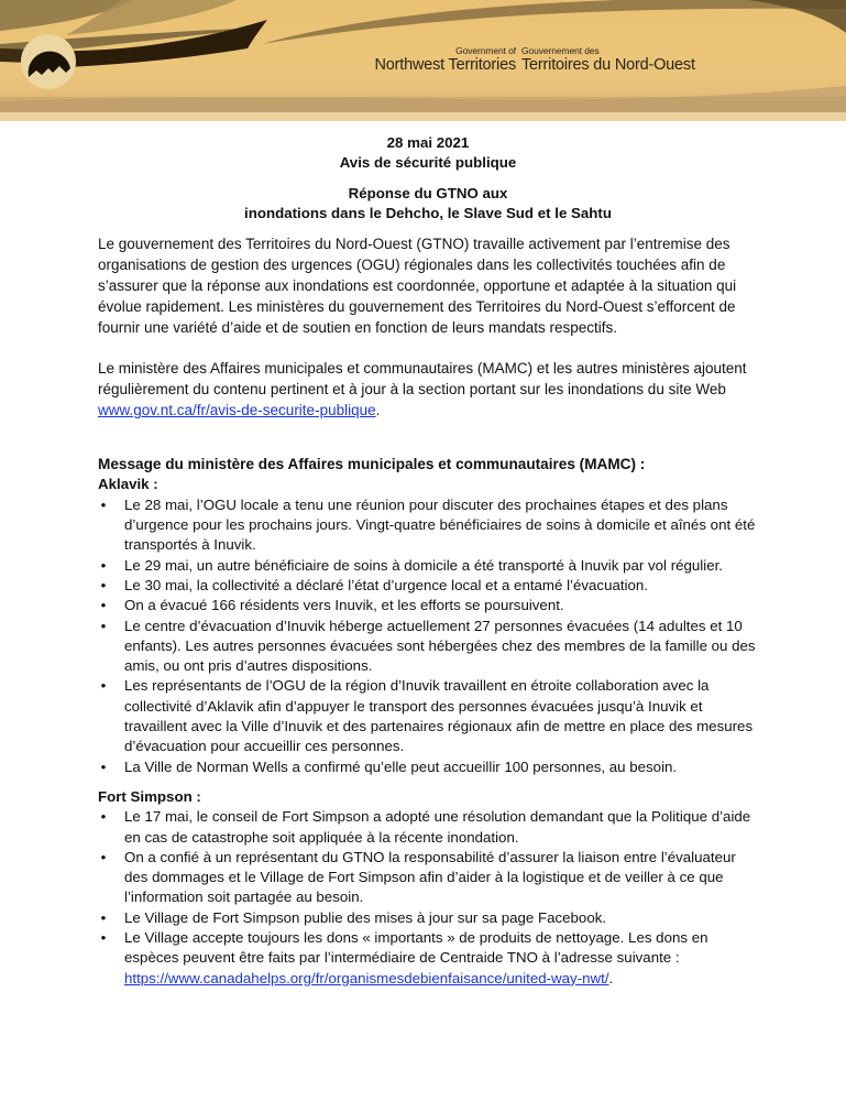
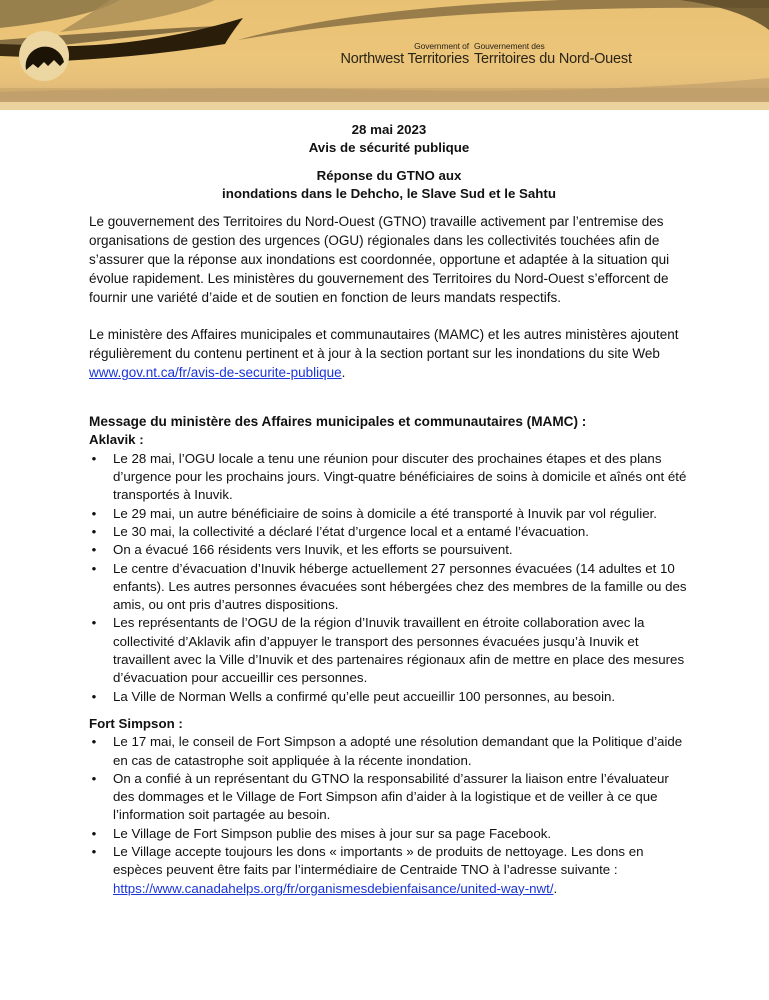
  Government of
  Northwest Territories
  Gouvernement des
  Territoires du Nord-Ouest
- 28 mai 2021
+ 28 mai 2023
  Avis de sécurité publique
  Réponse du GTNO aux
  inondations dans le Dehcho, le Slave Sud et le Sahtu
  Le gouvernement des Territoires du Nord-Ouest (GTNO) travaille activement par l’entremise des organisations de gestion des urgences (OGU) régionales dans les collectivités touchées afin de s’assurer que la réponse aux inondations est coordonnée, opportune et adaptée à la situation qui évolue rapidement. Les ministères du gouvernement des Territoires du Nord-Ouest s’efforcent de fournir une variété d’aide et de soutien en fonction de leurs mandats respectifs.
  Le ministère des Affaires municipales et communautaires (MAMC) et les autres ministères ajoutent régulièrement du contenu pertinent et à jour à la section portant sur les inondations du site Web www.gov.nt.ca/fr/avis-de-securite-publique.
  Message du ministère des Affaires municipales et communautaires (MAMC) :
  Aklavik :
  •
  Le 28 mai, l’OGU locale a tenu une réunion pour discuter des prochaines étapes et des plans d’urgence pour les prochains jours. Vingt-quatre bénéficiaires de soins à domicile et aînés ont été transportés à Inuvik.
  •
  Le 29 mai, un autre bénéficiaire de soins à domicile a été transporté à Inuvik par vol régulier.
  •
  Le 30 mai, la collectivité a déclaré l’état d’urgence local et a entamé l’évacuation.
  •
  On a évacué 166 résidents vers Inuvik, et les efforts se poursuivent.
  •
  Le centre d’évacuation d’Inuvik héberge actuellement 27 personnes évacuées (14 adultes et 10 enfants). Les autres personnes évacuées sont hébergées chez des membres de la famille ou des amis, ou ont pris d’autres dispositions.
  •
  Les représentants de l’OGU de la région d’Inuvik travaillent en étroite collaboration avec la collectivité d’Aklavik afin d’appuyer le transport des personnes évacuées jusqu’à Inuvik et travaillent avec la Ville d’Inuvik et des partenaires régionaux afin de mettre en place des mesures d’évacuation pour accueillir ces personnes.
  •
  La Ville de Norman Wells a confirmé qu’elle peut accueillir 100 personnes, au besoin.
  Fort Simpson :
  •
  Le 17 mai, le conseil de Fort Simpson a adopté une résolution demandant que la Politique d’aide en cas de catastrophe soit appliquée à la récente inondation.
  •
  On a confié à un représentant du GTNO la responsabilité d’assurer la liaison entre l’évaluateur des dommages et le Village de Fort Simpson afin d’aider à la logistique et de veiller à ce que l’information soit partagée au besoin.
  •
  Le Village de Fort Simpson publie des mises à jour sur sa page Facebook.
  •
  Le Village accepte toujours les dons « importants » de produits de nettoyage. Les dons en espèces peuvent être faits par l’intermédiaire de Centraide TNO à l’adresse suivante : https://www.canadahelps.org/fr/organismesdebienfaisance/united-way-nwt/.
